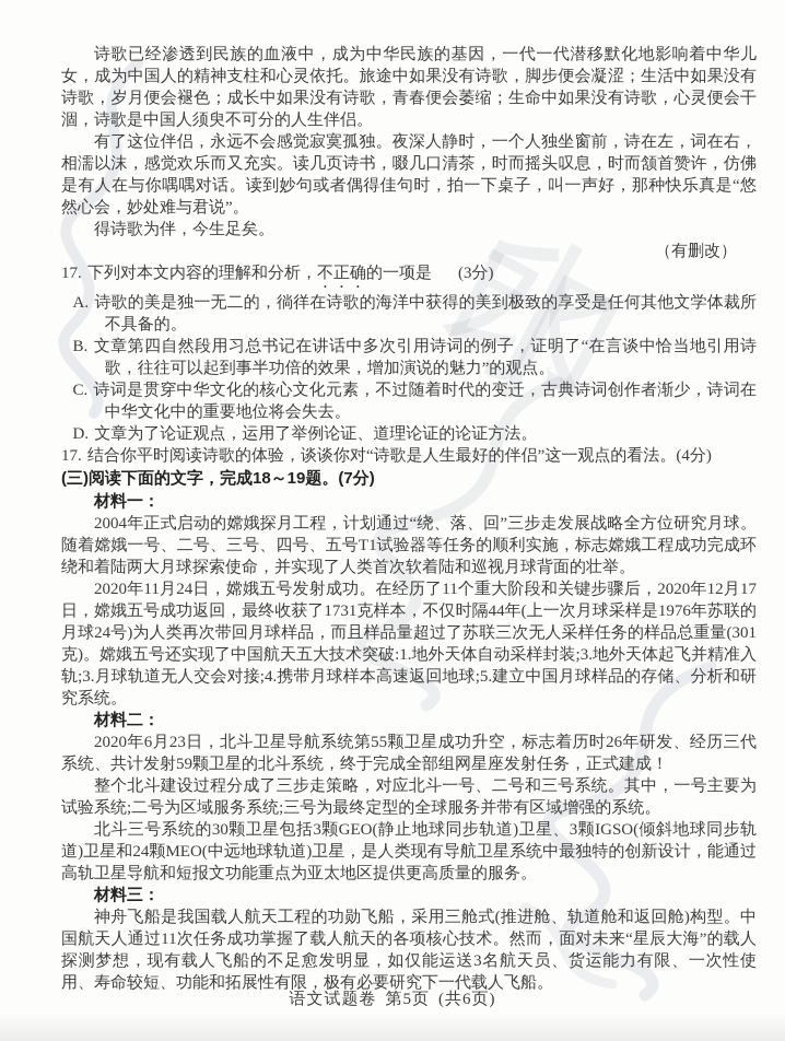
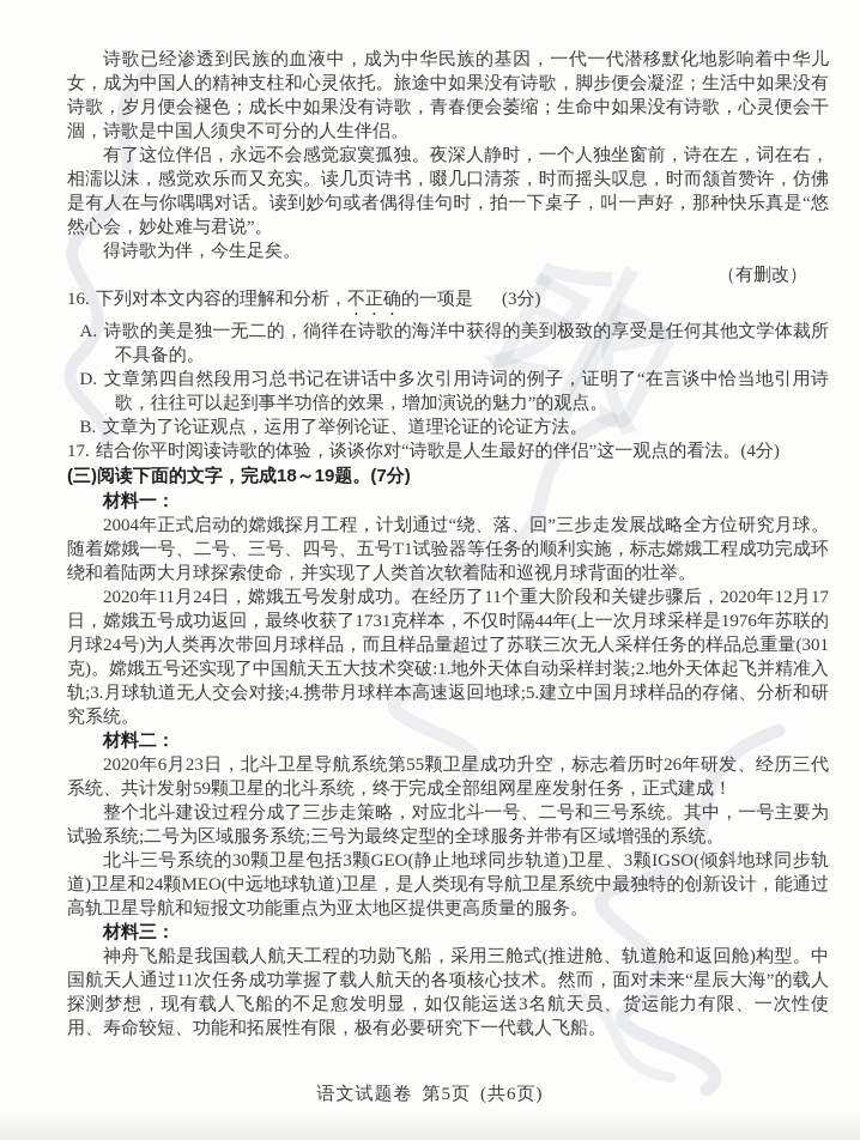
  诗歌已经渗透到民族的血液中，成为中华民族的基因，一代一代潜移默化地影响着中华儿女，成为中国人的精神支柱和心灵依托。旅途中如果没有诗歌，脚步便会凝涩；生活中如果没有诗歌，岁月便会褪色；成长中如果没有诗歌，青春便会萎缩；生命中如果没有诗歌，心灵便会干涸，诗歌是中国人须臾不可分的人生伴侣。
  有了这位伴侣，永远不会感觉寂寞孤独。夜深人静时，一个人独坐窗前，诗在左，词在右，相濡以沫，感觉欢乐而又充实。读几页诗书，啜几口清茶，时而摇头叹息，时而颔首赞许，仿佛是有人在与你喁喁对话。读到妙句或者偶得佳句时，拍一下桌子，叫一声好，那种快乐真是“悠然心会，妙处难与君说”。
  得诗歌为伴，今生足矣。
  （有删改）
- 17. 下列对本文内容的理解和分析，不正确的一项是 (3分)
+ 16. 下列对本文内容的理解和分析，不正确的一项是 (3分)
  A. 诗歌的美是独一无二的，徜徉在诗歌的海洋中获得的美到极致的享受是任何其他文学体裁所不具备的。
- B. 文章第四自然段用习总书记在讲话中多次引用诗词的例子，证明了“在言谈中恰当地引用诗歌，往往可以起到事半功倍的效果，增加演说的魅力”的观点。
+ D. 文章第四自然段用习总书记在讲话中多次引用诗词的例子，证明了“在言谈中恰当地引用诗歌，往往可以起到事半功倍的效果，增加演说的魅力”的观点。
- C. 诗词是贯穿中华文化的核心文化元素，不过随着时代的变迁，古典诗词创作者渐少，诗词在中华文化中的重要地位将会失去。
- D. 文章为了论证观点，运用了举例论证、道理论证的论证方法。
+ B. 文章为了论证观点，运用了举例论证、道理论证的论证方法。
  17. 结合你平时阅读诗歌的体验，谈谈你对“诗歌是人生最好的伴侣”这一观点的看法。(4分)
  (三)阅读下面的文字，完成18～19题。(7分)
  材料一：
  2004年正式启动的嫦娥探月工程，计划通过“绕、落、回”三步走发展战略全方位研究月球。随着嫦娥一号、二号、三号、四号、五号T1试验器等任务的顺利实施，标志嫦娥工程成功完成环绕和着陆两大月球探索使命，并实现了人类首次软着陆和巡视月球背面的壮举。
- 2020年11月24日，嫦娥五号发射成功。在经历了11个重大阶段和关键步骤后，2020年12月17日，嫦娥五号成功返回，最终收获了1731克样本，不仅时隔44年(上一次月球采样是1976年苏联的月球24号)为人类再次带回月球样品，而且样品量超过了苏联三次无人采样任务的样品总重量(301克)。嫦娥五号还实现了中国航天五大技术突破:1.地外天体自动采样封装;3.地外天体起飞并精准入轨;3.月球轨道无人交会对接;4.携带月球样本高速返回地球;5.建立中国月球样品的存储、分析和研究系统。
+ 2020年11月24日，嫦娥五号发射成功。在经历了11个重大阶段和关键步骤后，2020年12月17日，嫦娥五号成功返回，最终收获了1731克样本，不仅时隔44年(上一次月球采样是1976年苏联的月球24号)为人类再次带回月球样品，而且样品量超过了苏联三次无人采样任务的样品总重量(301克)。嫦娥五号还实现了中国航天五大技术突破:1.地外天体自动采样封装;2.地外天体起飞并精准入轨;3.月球轨道无人交会对接;4.携带月球样本高速返回地球;5.建立中国月球样品的存储、分析和研究系统。
  材料二：
  2020年6月23日，北斗卫星导航系统第55颗卫星成功升空，标志着历时26年研发、经历三代系统、共计发射59颗卫星的北斗系统，终于完成全部组网星座发射任务，正式建成！
  整个北斗建设过程分成了三步走策略，对应北斗一号、二号和三号系统。其中，一号主要为试验系统;二号为区域服务系统;三号为最终定型的全球服务并带有区域增强的系统。
  北斗三号系统的30颗卫星包括3颗GEO(静止地球同步轨道)卫星、3颗IGSO(倾斜地球同步轨道)卫星和24颗MEO(中远地球轨道)卫星，是人类现有导航卫星系统中最独特的创新设计，能通过高轨卫星导航和短报文功能重点为亚太地区提供更高质量的服务。
  材料三：
  神舟飞船是我国载人航天工程的功勋飞船，采用三舱式(推进舱、轨道舱和返回舱)构型。中国航天人通过11次任务成功掌握了载人航天的各项核心技术。然而，面对未来“星辰大海”的载人探测梦想，现有载人飞船的不足愈发明显，如仅能运送3名航天员、货运能力有限、一次性使用、寿命较短、功能和拓展性有限，极有必要研究下一代载人飞船。
  语文试题卷 第5页 (共6页)
